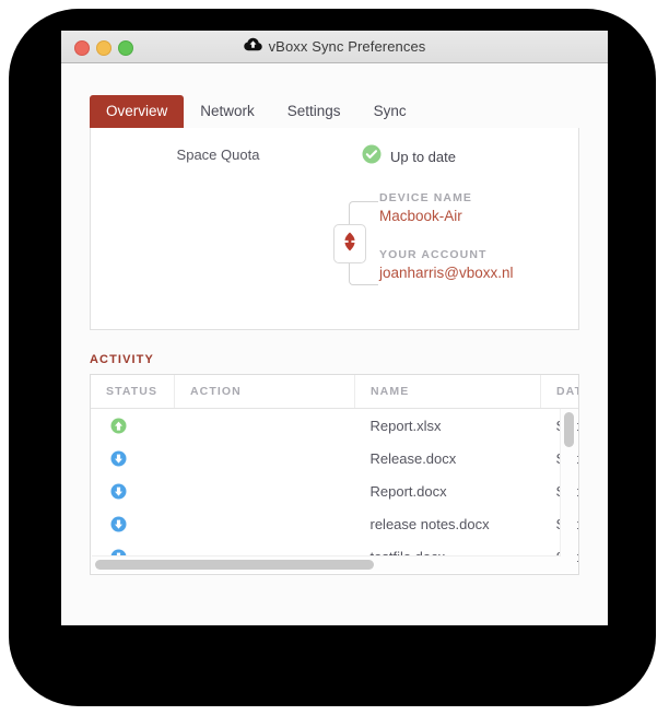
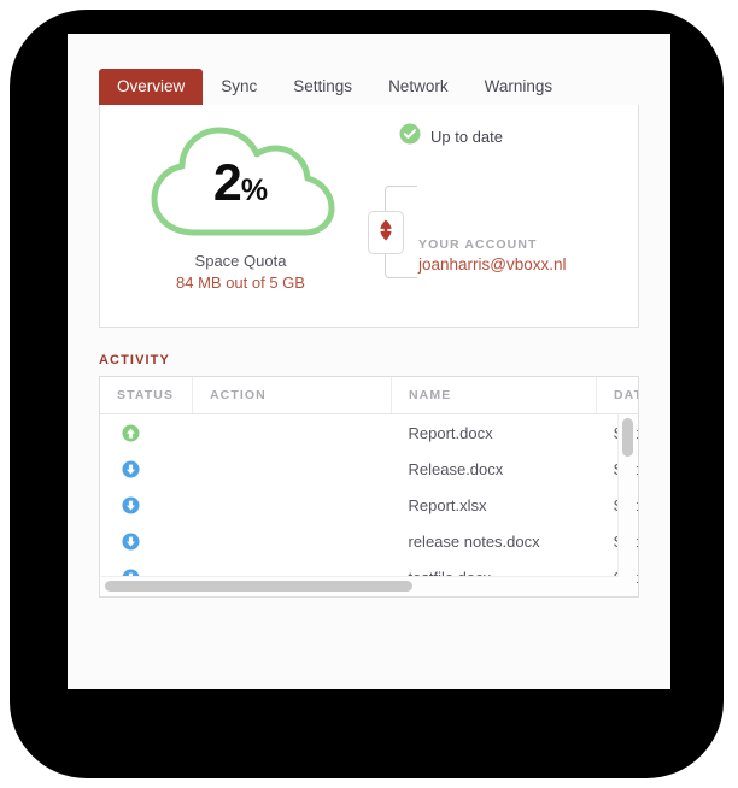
- vBoxx Sync Preferences
  Overview
- Network
+ Sync
  Settings
- Sync
+ Network
+ Warnings
+ 2
+ %
  Space Quota
+ 84 MB out of 5 GB
  Up to date
- DEVICE NAME
- Macbook-Air
  YOUR ACCOUNT
  joanharris@vboxx.nl
  ACTIVITY
  STATUS	ACTION	NAME	DAT
- 		Report.xlsx	p
+ 		Report.docx	p
  		Release.docx	p
- 		Report.docx	p
+ 		Report.xlsx	p
  		release notes.docx	p
